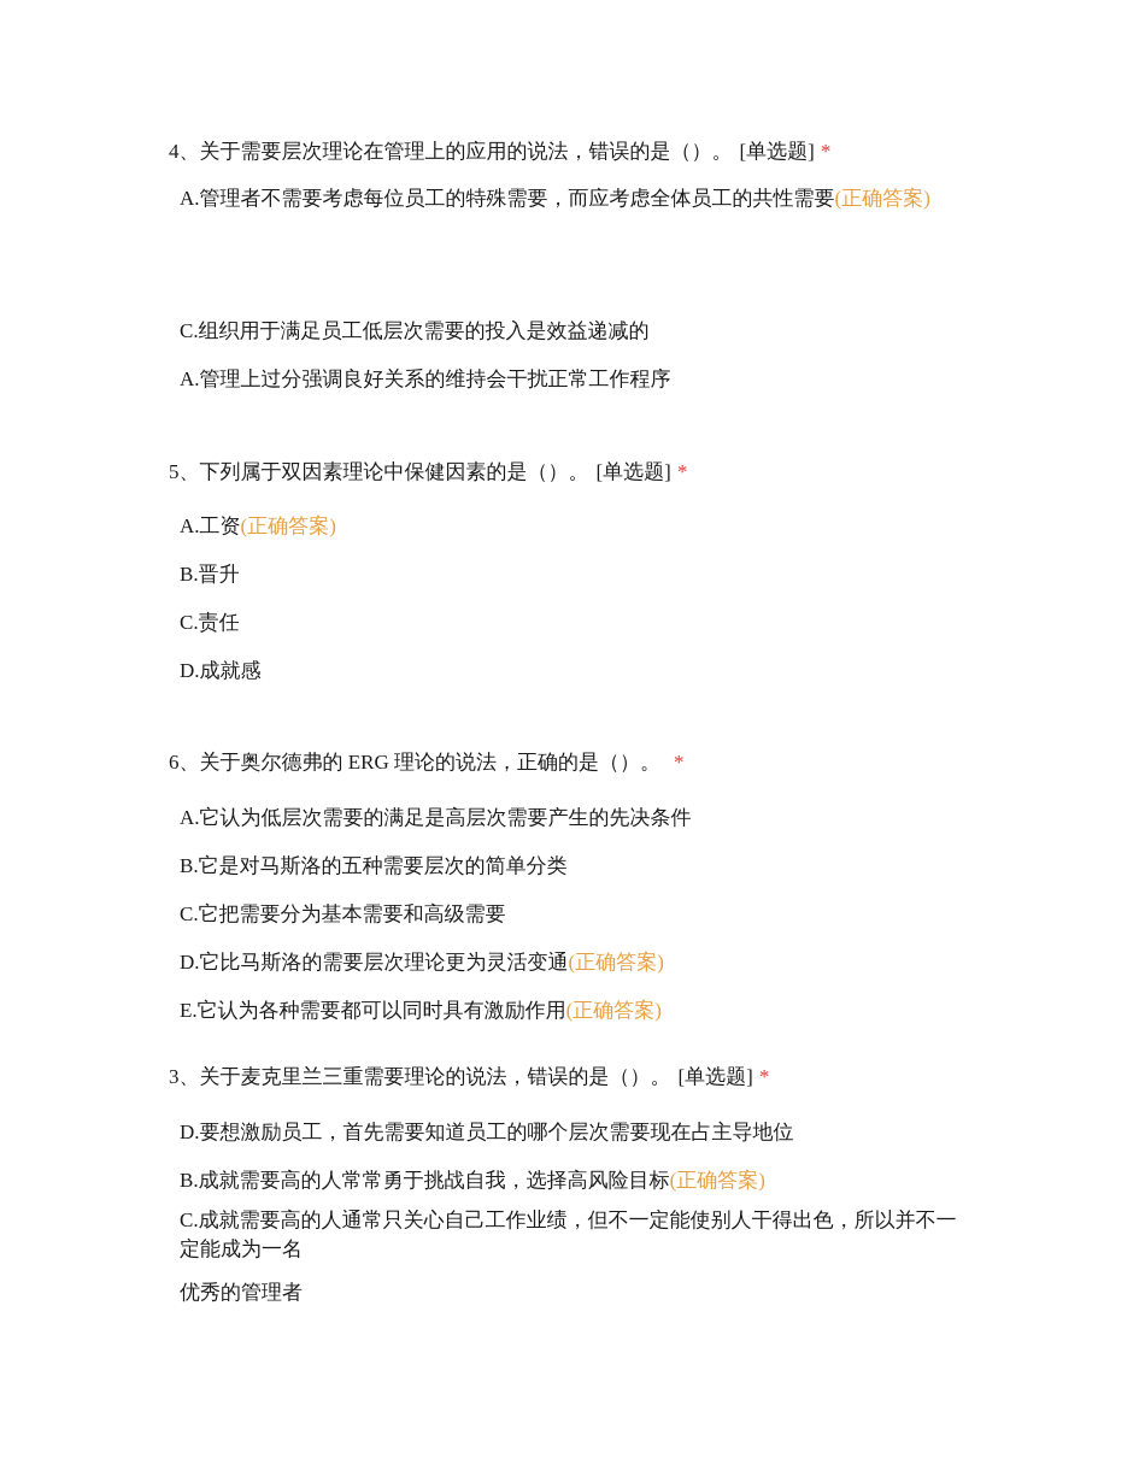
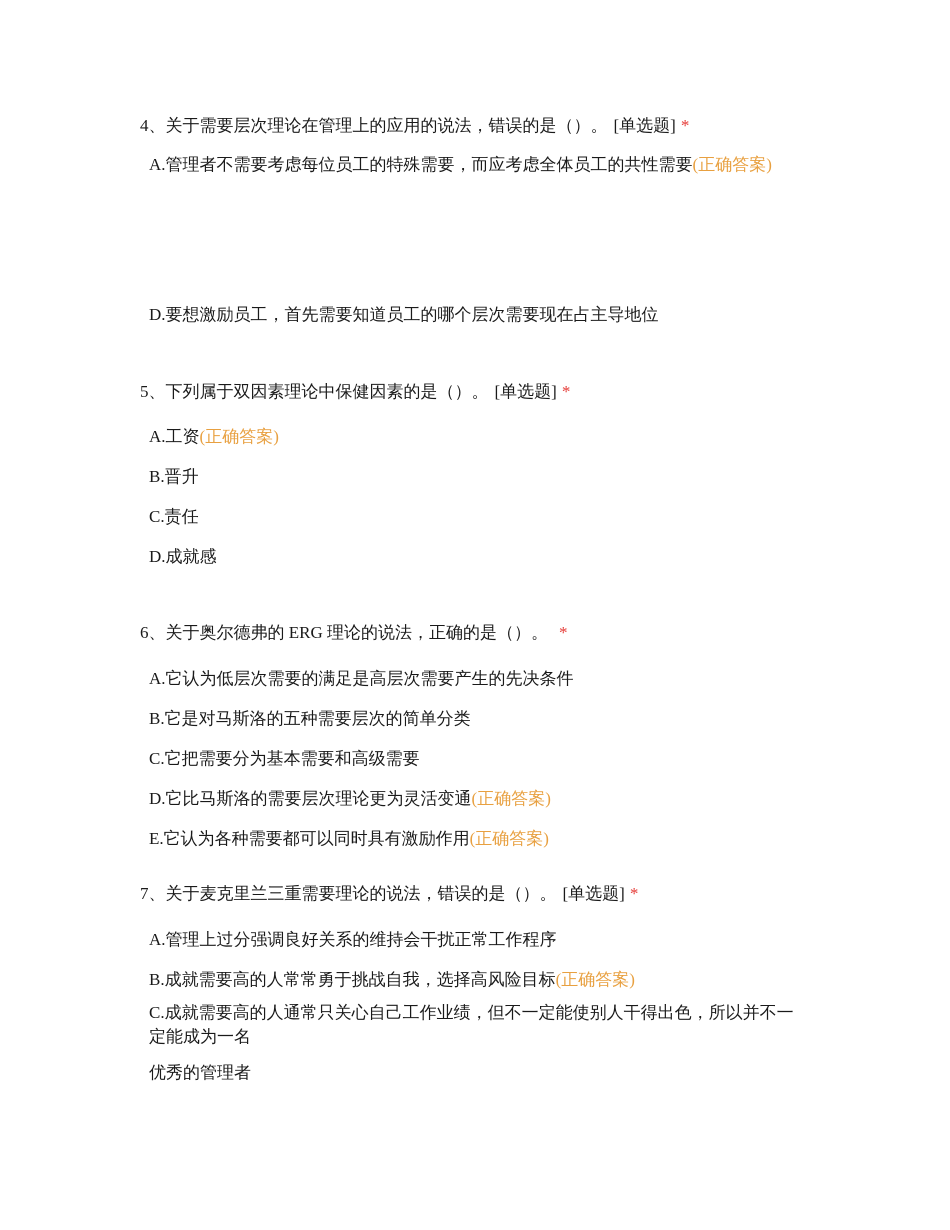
  4、关于需要层次理论在管理上的应用的说法，错误的是（）。 [单选题] *
  A.管理者不需要考虑每位员工的特殊需要，而应考虑全体员工的共性需要(正确答案)
- C.组织用于满足员工低层次需要的投入是效益递减的
- A.管理上过分强调良好关系的维持会干扰正常工作程序
+ D.要想激励员工，首先需要知道员工的哪个层次需要现在占主导地位
  5、下列属于双因素理论中保健因素的是（）。 [单选题] *
  A.工资(正确答案)
  B.晋升
  C.责任
  D.成就感
  6、关于奥尔德弗的 ERG 理论的说法，正确的是（）。 *
  A.它认为低层次需要的满足是高层次需要产生的先决条件
  B.它是对马斯洛的五种需要层次的简单分类
  C.它把需要分为基本需要和高级需要
  D.它比马斯洛的需要层次理论更为灵活变通(正确答案)
  E.它认为各种需要都可以同时具有激励作用(正确答案)
- 3、关于麦克里兰三重需要理论的说法，错误的是（）。 [单选题] *
+ 7、关于麦克里兰三重需要理论的说法，错误的是（）。 [单选题] *
- D.要想激励员工，首先需要知道员工的哪个层次需要现在占主导地位
+ A.管理上过分强调良好关系的维持会干扰正常工作程序
  B.成就需要高的人常常勇于挑战自我，选择高风险目标(正确答案)
  C.成就需要高的人通常只关心自己工作业绩，但不一定能使别人干得出色，所以并不一定能成为一名
  优秀的管理者
